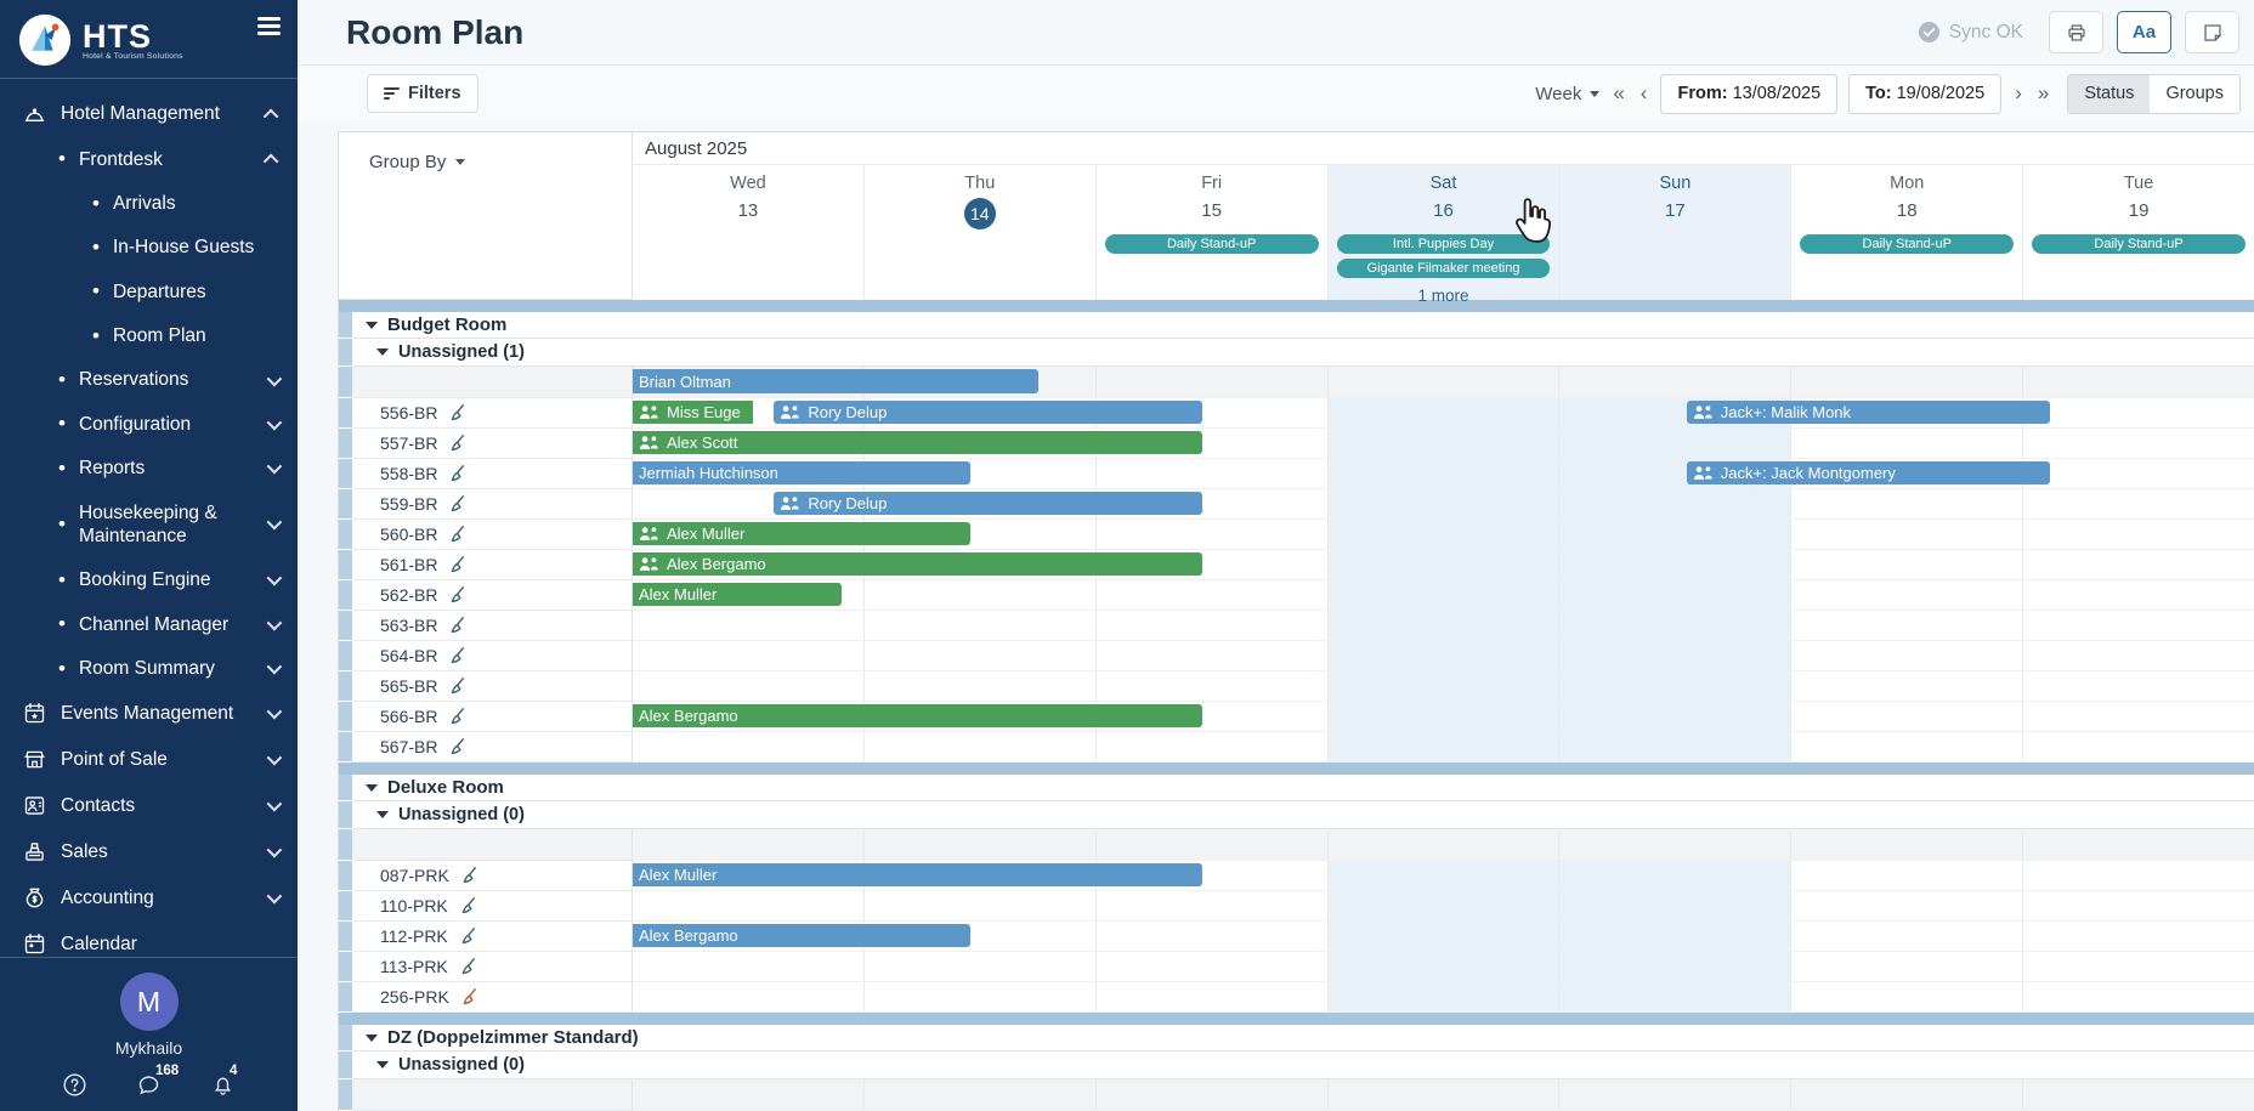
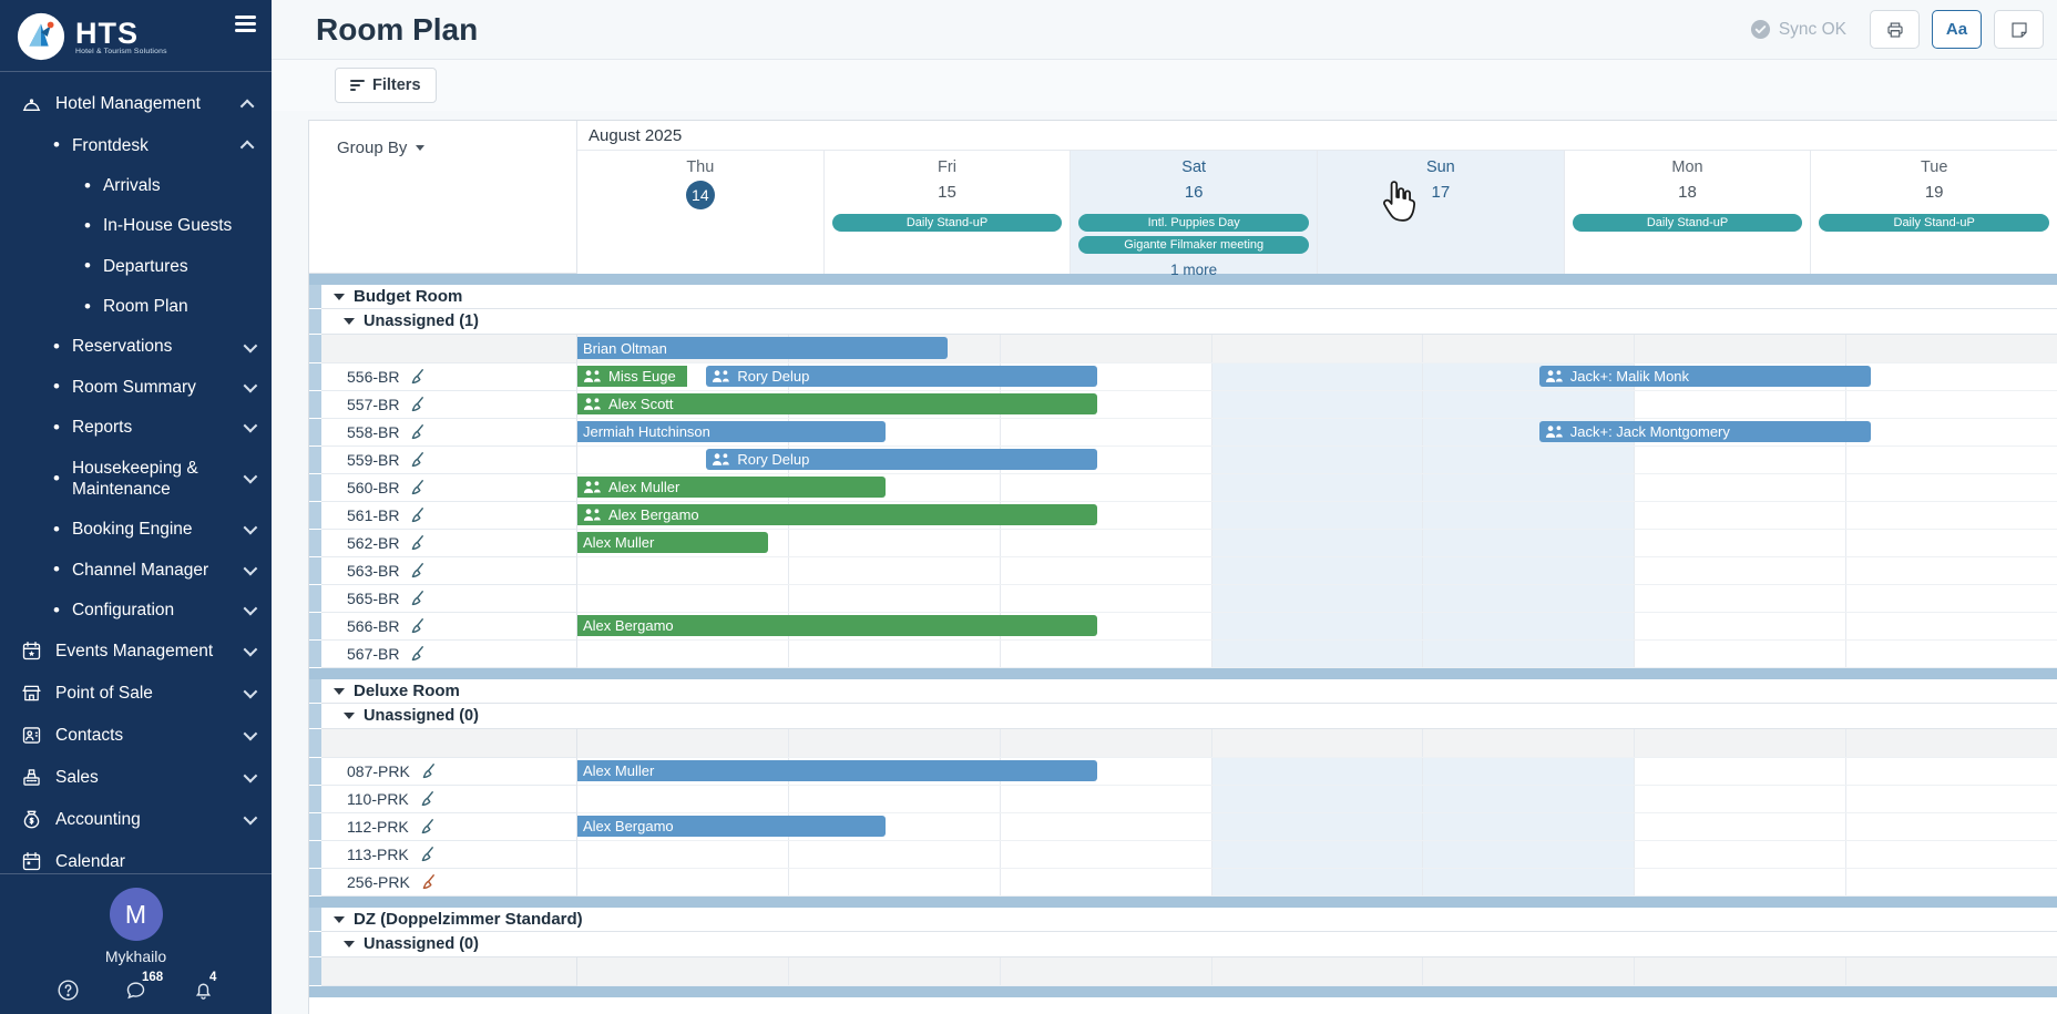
  HTS
  Hotel Management
  •
  Frontdesk
  •
  Arrivals
  •
  In-House Guests
  •
  Departures
  •
  Room Plan
  •
  Reservations
  •
- Configuration
+ Room Summary
  •
  Reports
  •
  Housekeeping & Maintenance
  •
  Booking Engine
  •
  Channel Manager
  •
- Room Summary
+ Configuration
  Events Management
  Point of Sale
  Contacts
  Sales
  Accounting
  Calendar
  M
  Mykhailo
  168
  4
  Room Plan
  Sync OK
  Aa
  Filters
- Week
- «
- ‹
- From: 13/08/2025
- To: 19/08/2025
- ›
- »
- Status
- Groups
  Group By
  August 2025
- Wed
- 13
  Thu
  14
  Fri
  15
  Daily Stand-uP
  Sat
  16
  Intl. Puppies Day
  Gigante Filmaker meeting
  1 more
  Sun
  17
  Mon
  18
  Daily Stand-uP
  Tue
  19
  Daily Stand-uP
  Budget Room
  Unassigned (1)
  Brian Oltman
  556-BR
  Miss Euge
  Rory Delup
  Jack+: Malik Monk
  557-BR
  Alex Scott
  558-BR
  Jermiah Hutchinson
  Jack+: Jack Montgomery
  559-BR
  Rory Delup
  560-BR
  Alex Muller
  561-BR
  Alex Bergamo
  562-BR
  Alex Muller
  563-BR
- 564-BR
  565-BR
  566-BR
  Alex Bergamo
  567-BR
  Deluxe Room
  Unassigned (0)
  087-PRK
  Alex Muller
  110-PRK
  112-PRK
  Alex Bergamo
  113-PRK
  256-PRK
  DZ (Doppelzimmer Standard)
  Unassigned (0)
